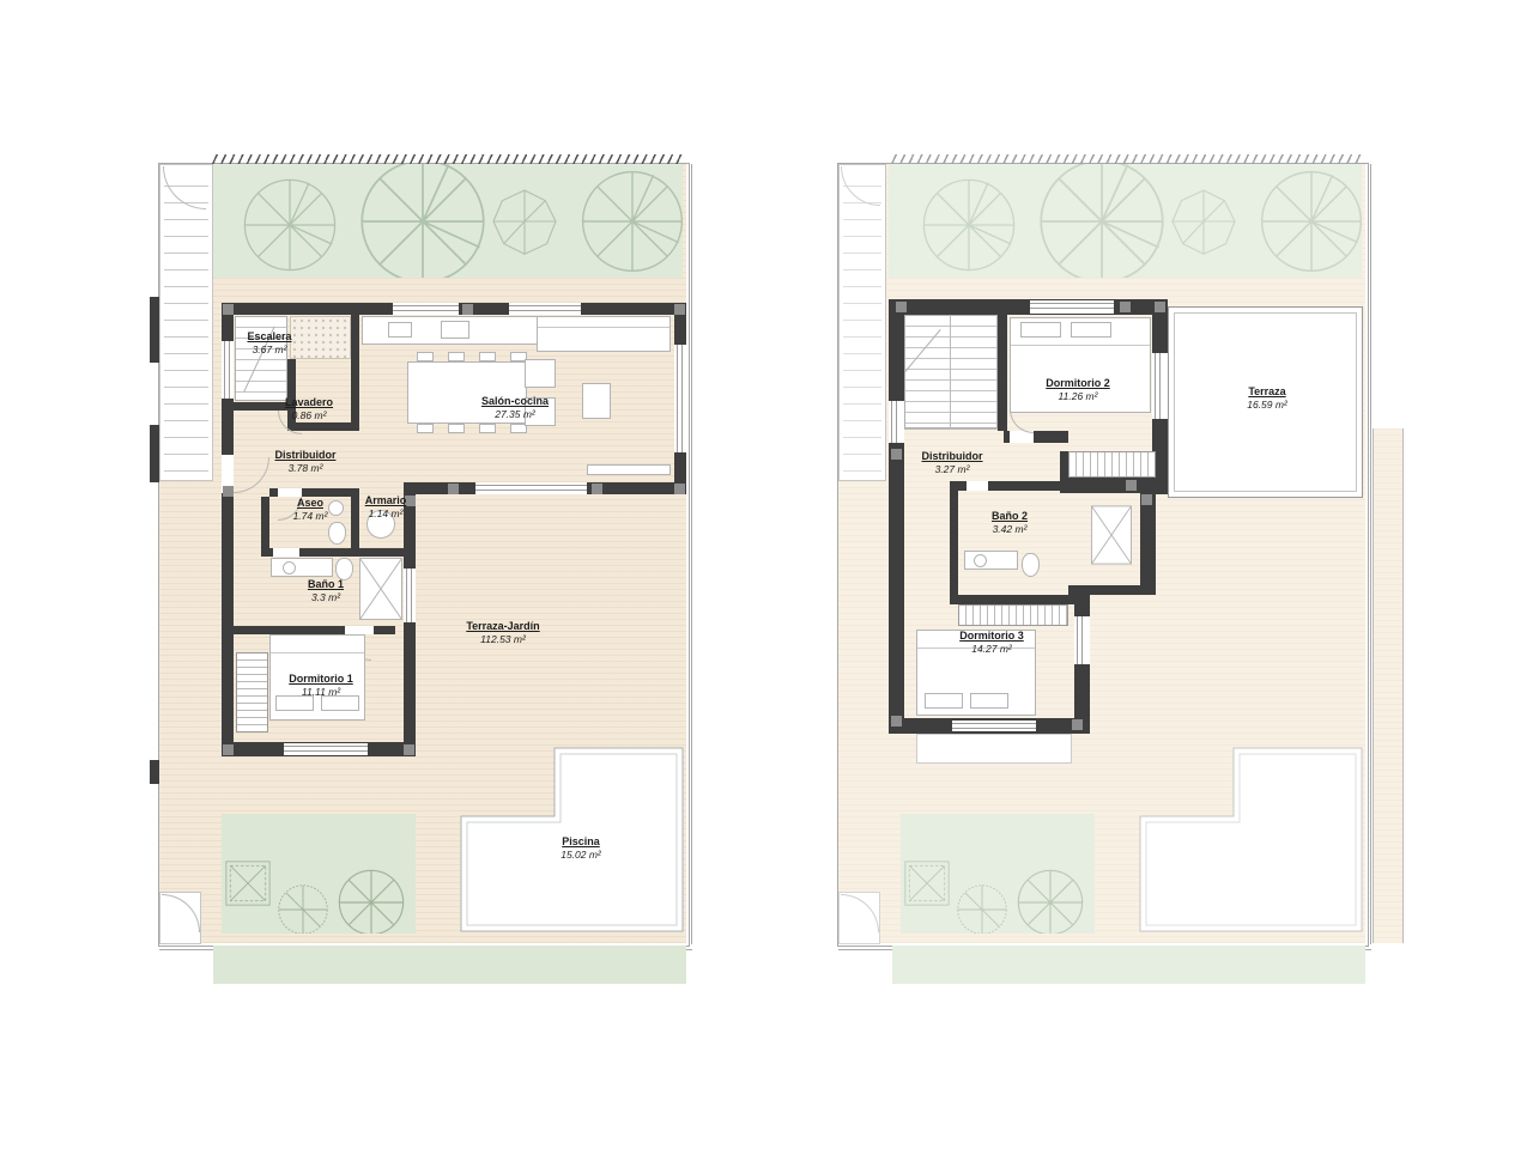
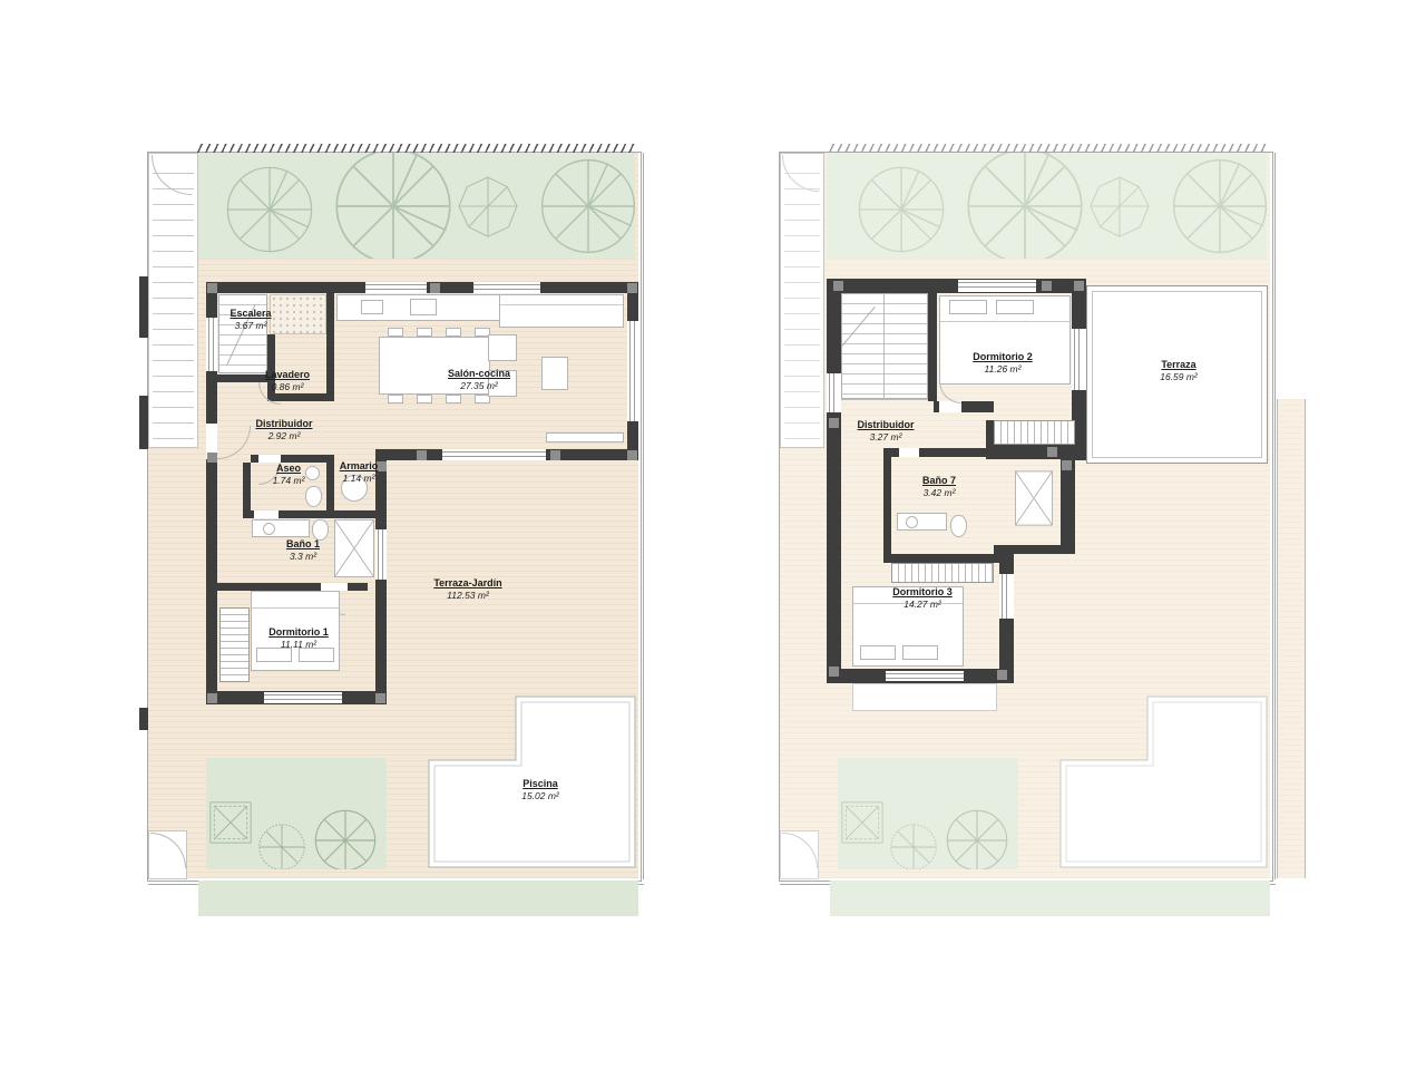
  Escalera
  3.67 m²
  Lavadero
  0.86 m²
  Salón-cocina
  27.35 m²
  Distribuidor
- 3.78 m²
+ 2.92 m²
  Aseo
  1.74 m²
  Armario
  1.14 m²
  Baño 1
  3.3 m²
  Dormitorio 1
  11.11 m²
  Terraza-Jardín
  112.53 m²
  Piscina
  15.02 m²
  Dormitorio 2
  11.26 m²
  Terraza
  16.59 m²
  Distribuidor
  3.27 m²
- Baño 2
+ Baño 7
  3.42 m²
  Dormitorio 3
  14.27 m²
